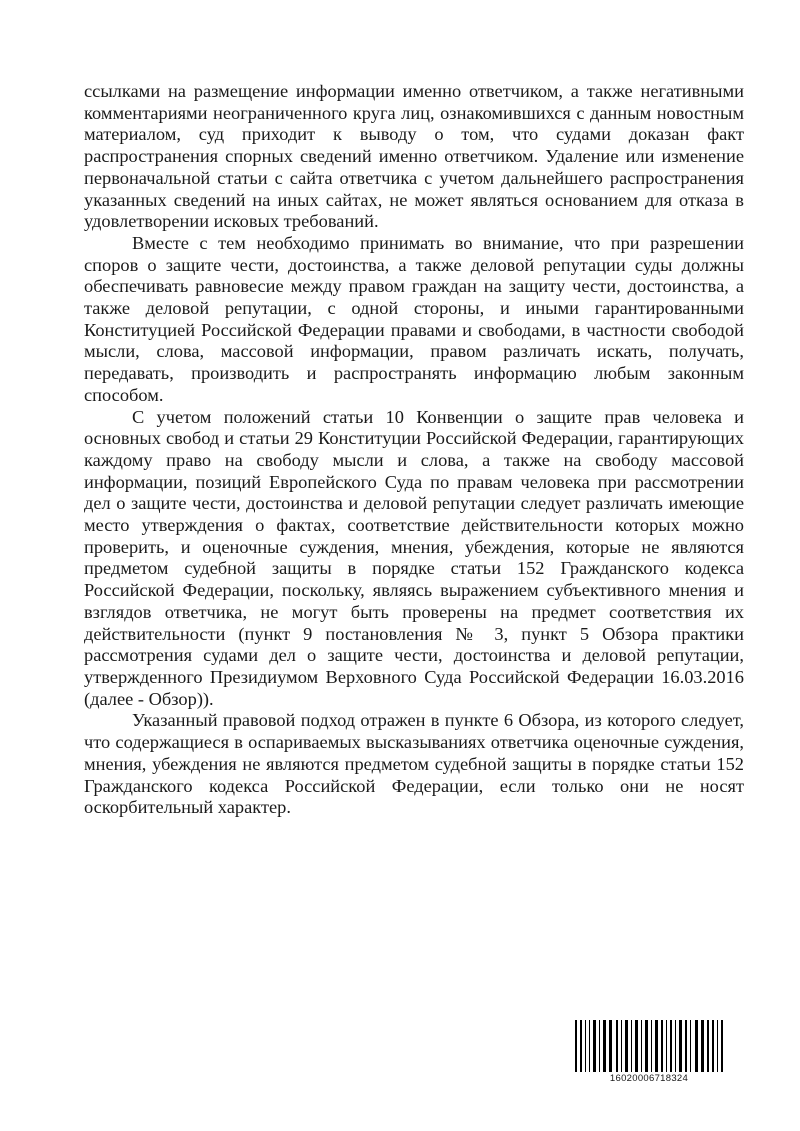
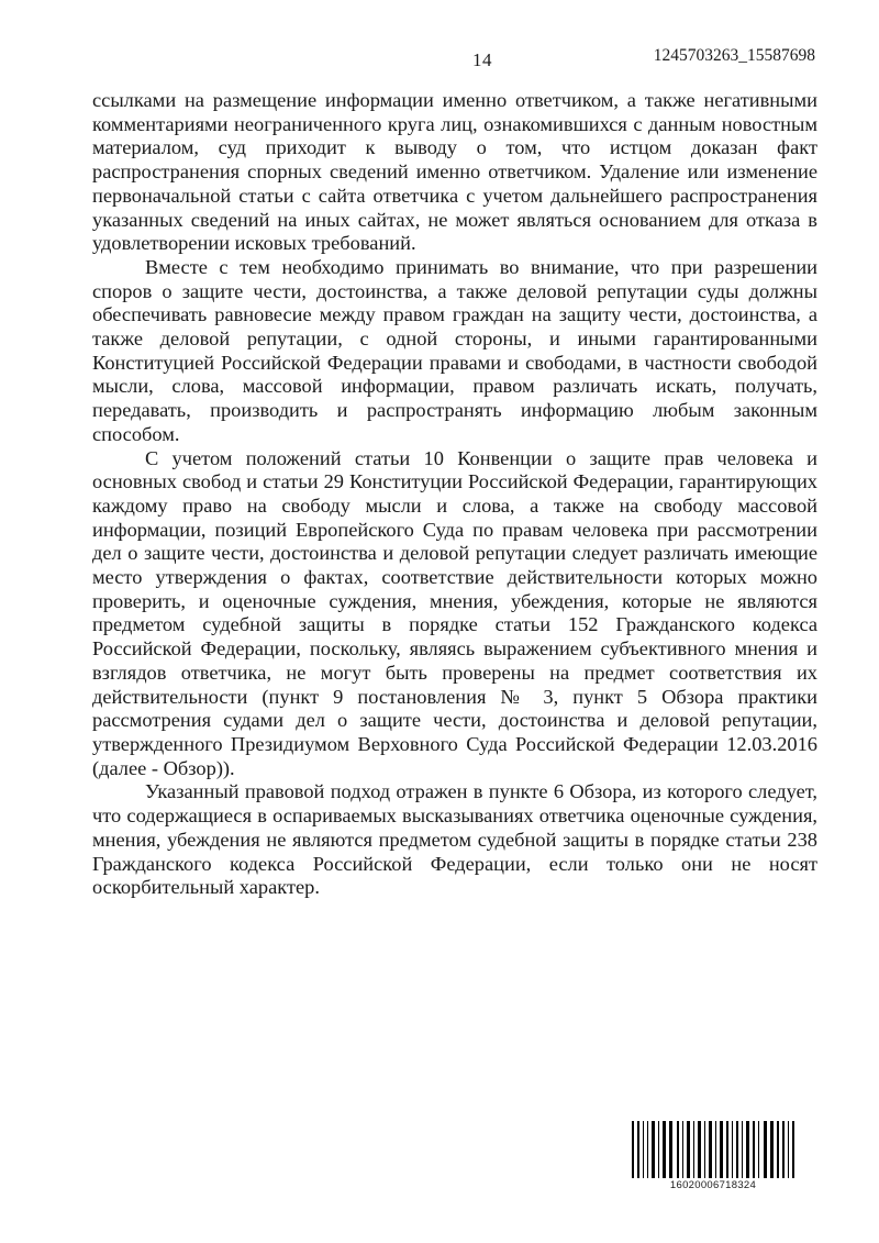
+ 14
+ 1245703263_15587698
- ссылками на размещение информации именно ответчиком, а также негативными комментариями неограниченного круга лиц, ознакомившихся с данным новостным материалом, суд приходит к выводу о том, что судами доказан факт распространения спорных сведений именно ответчиком. Удаление или изменение первоначальной статьи с сайта ответчика с учетом дальнейшего распространения указанных сведений на иных сайтах, не может являться основанием для отказа в удовлетворении исковых требований.
+ ссылками на размещение информации именно ответчиком, а также негативными комментариями неограниченного круга лиц, ознакомившихся с данным новостным материалом, суд приходит к выводу о том, что истцом доказан факт распространения спорных сведений именно ответчиком. Удаление или изменение первоначальной статьи с сайта ответчика с учетом дальнейшего распространения указанных сведений на иных сайтах, не может являться основанием для отказа в удовлетворении исковых требований.
  Вместе с тем необходимо принимать во внимание, что при разрешении споров о защите чести, достоинства, а также деловой репутации суды должны обеспечивать равновесие между правом граждан на защиту чести, достоинства, а также деловой репутации, с одной стороны, и иными гарантированными Конституцией Российской Федерации правами и свободами, в частности свободой мысли, слова, массовой информации, правом различать искать, получать, передавать, производить и распространять информацию любым законным способом.
- С учетом положений статьи 10 Конвенции о защите прав человека и основных свобод и статьи 29 Конституции Российской Федерации, гарантирующих каждому право на свободу мысли и слова, а также на свободу массовой информации, позиций Европейского Суда по правам человека при рассмотрении дел о защите чести, достоинства и деловой репутации следует различать имеющие место утверждения о фактах, соответствие действительности которых можно проверить, и оценочные суждения, мнения, убеждения, которые не являются предметом судебной защиты в порядке статьи 152 Гражданского кодекса Российской Федерации, поскольку, являясь выражением субъективного мнения и взглядов ответчика, не могут быть проверены на предмет соответствия их действительности (пункт 9 постановления № 3, пункт 5 Обзора практики рассмотрения судами дел о защите чести, достоинства и деловой репутации, утвержденного Президиумом Верховного Суда Российской Федерации 16.03.2016 (далее - Обзор)).
+ С учетом положений статьи 10 Конвенции о защите прав человека и основных свобод и статьи 29 Конституции Российской Федерации, гарантирующих каждому право на свободу мысли и слова, а также на свободу массовой информации, позиций Европейского Суда по правам человека при рассмотрении дел о защите чести, достоинства и деловой репутации следует различать имеющие место утверждения о фактах, соответствие действительности которых можно проверить, и оценочные суждения, мнения, убеждения, которые не являются предметом судебной защиты в порядке статьи 152 Гражданского кодекса Российской Федерации, поскольку, являясь выражением субъективного мнения и взглядов ответчика, не могут быть проверены на предмет соответствия их действительности (пункт 9 постановления № 3, пункт 5 Обзора практики рассмотрения судами дел о защите чести, достоинства и деловой репутации, утвержденного Президиумом Верховного Суда Российской Федерации 12.03.2016 (далее - Обзор)).
- Указанный правовой подход отражен в пункте 6 Обзора, из которого следует, что содержащиеся в оспариваемых высказываниях ответчика оценочные суждения, мнения, убеждения не являются предметом судебной защиты в порядке статьи 152 Гражданского кодекса Российской Федерации, если только они не носят оскорбительный характер.
+ Указанный правовой подход отражен в пункте 6 Обзора, из которого следует, что содержащиеся в оспариваемых высказываниях ответчика оценочные суждения, мнения, убеждения не являются предметом судебной защиты в порядке статьи 238 Гражданского кодекса Российской Федерации, если только они не носят оскорбительный характер.
  16020006718324
